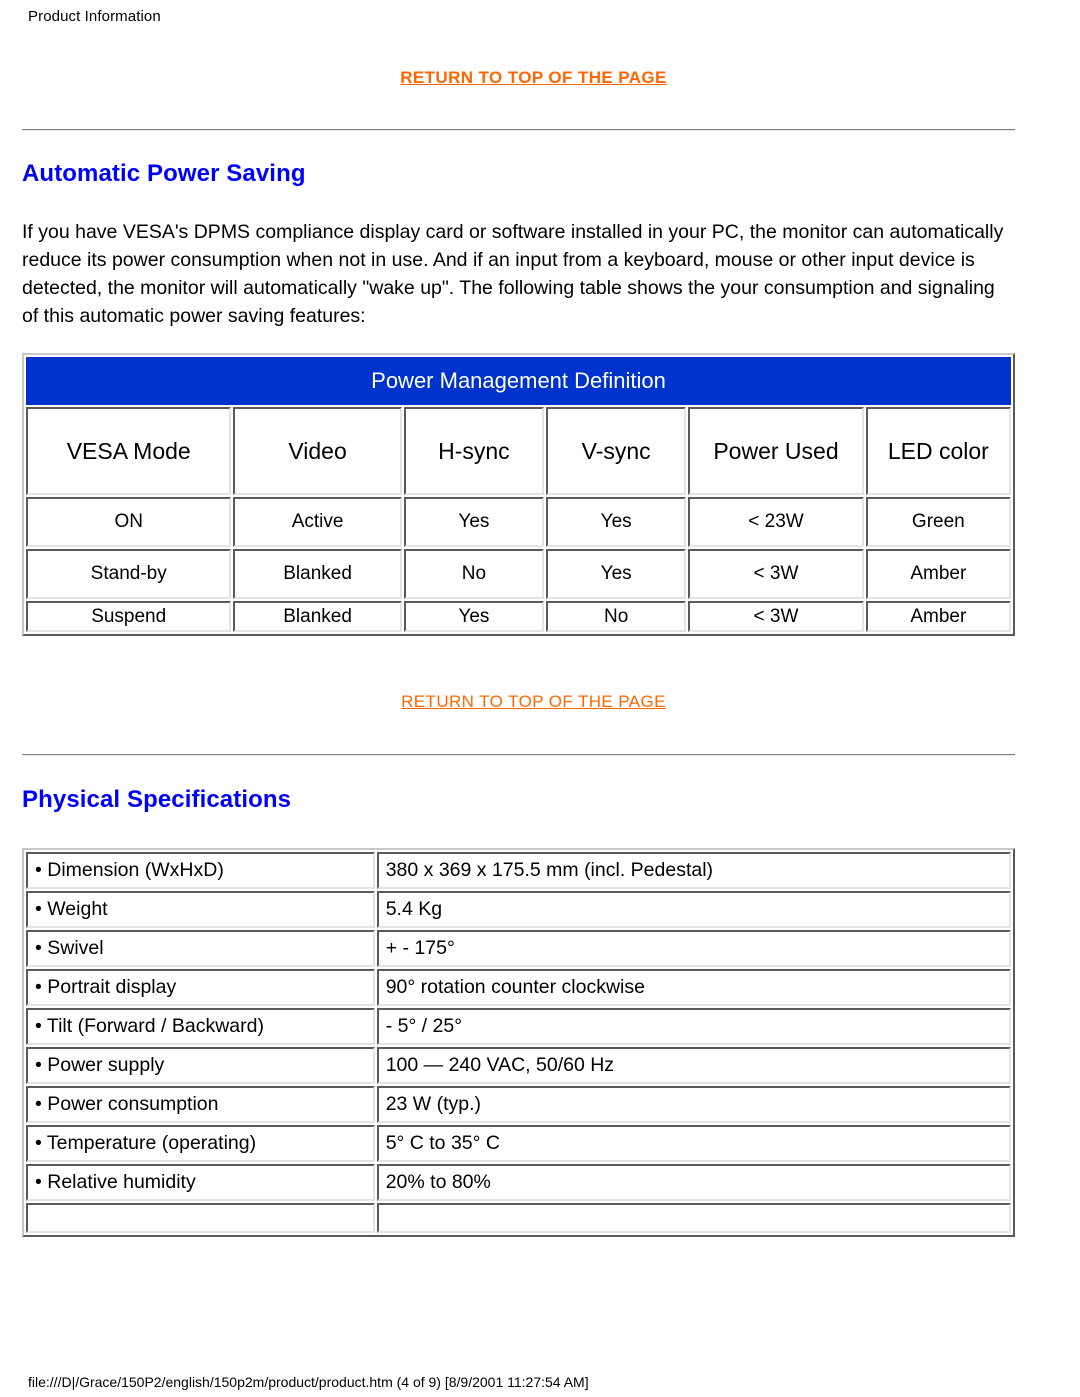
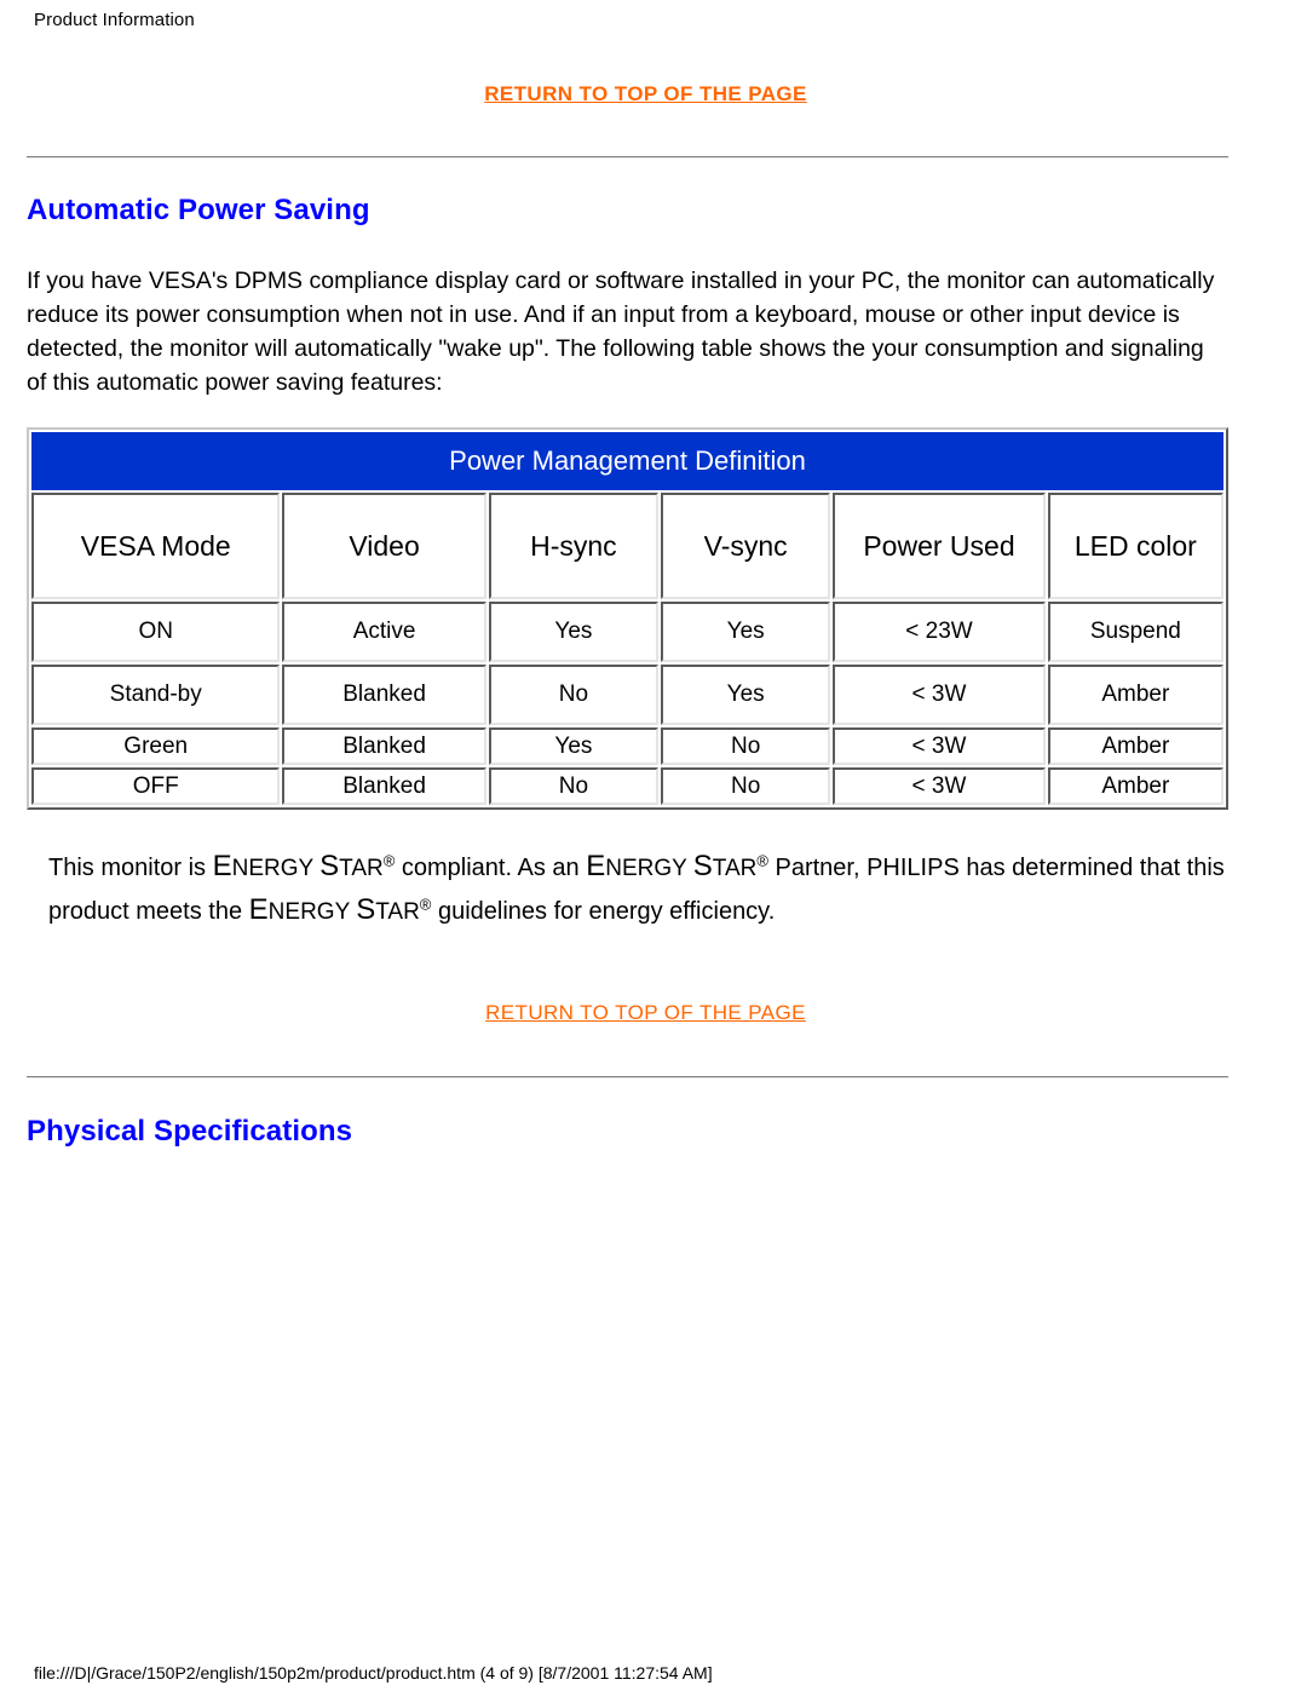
  Product Information
  RETURN TO TOP OF THE PAGE
  Automatic Power Saving
  If you have VESA's DPMS compliance display card or software installed in your PC, the monitor can automatically reduce its power consumption when not in use. And if an input from a keyboard, mouse or other input device is detected, the monitor will automatically "wake up". The following table shows the your consumption and signaling of this automatic power saving features:
  Power Management Definition
  VESA Mode	Video	H-sync	V-sync	Power Used	LED color
- ON	Active	Yes	Yes	< 23W	Green
+ ON	Active	Yes	Yes	< 23W	Suspend
  Stand-by	Blanked	No	Yes	< 3W	Amber
- Suspend	Blanked	Yes	No	< 3W	Amber
+ Green	Blanked	Yes	No	< 3W	Amber
+ OFF	Blanked	No	No	< 3W	Amber
+ This monitor is ENERGY STAR® compliant. As an ENERGY STAR® Partner, PHILIPS has determined that this product meets the ENERGY STAR® guidelines for energy efficiency.
  RETURN TO TOP OF THE PAGE
  Physical Specifications
- • Dimension (WxHxD)	380 x 369 x 175.5 mm (incl. Pedestal)
- • Weight	5.4 Kg
- • Swivel	+ - 175°
- • Portrait display	90° rotation counter clockwise
- • Tilt (Forward / Backward)	- 5° / 25°
- • Power supply	100 — 240 VAC, 50/60 Hz
- • Power consumption	23 W (typ.)
- • Temperature (operating)	5° C to 35° C
- • Relative humidity	20% to 80%
- file:///D|/Grace/150P2/english/150p2m/product/product.htm (4 of 9) [8/9/2001 11:27:54 AM]
+ file:///D|/Grace/150P2/english/150p2m/product/product.htm (4 of 9) [8/7/2001 11:27:54 AM]
